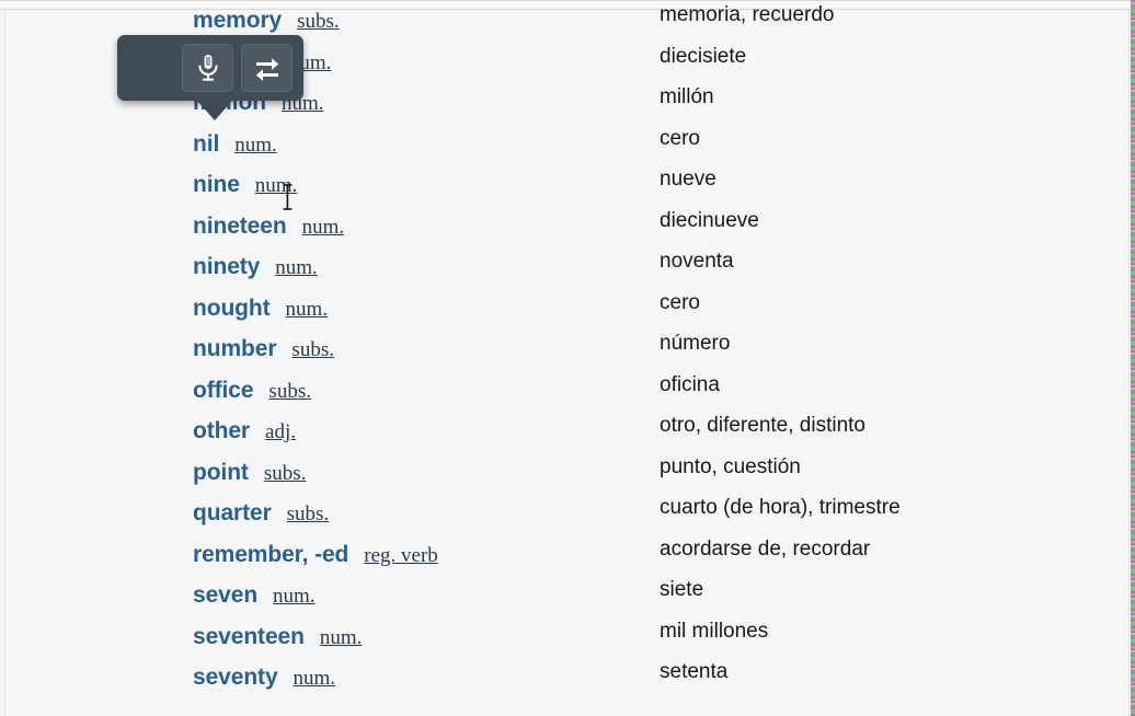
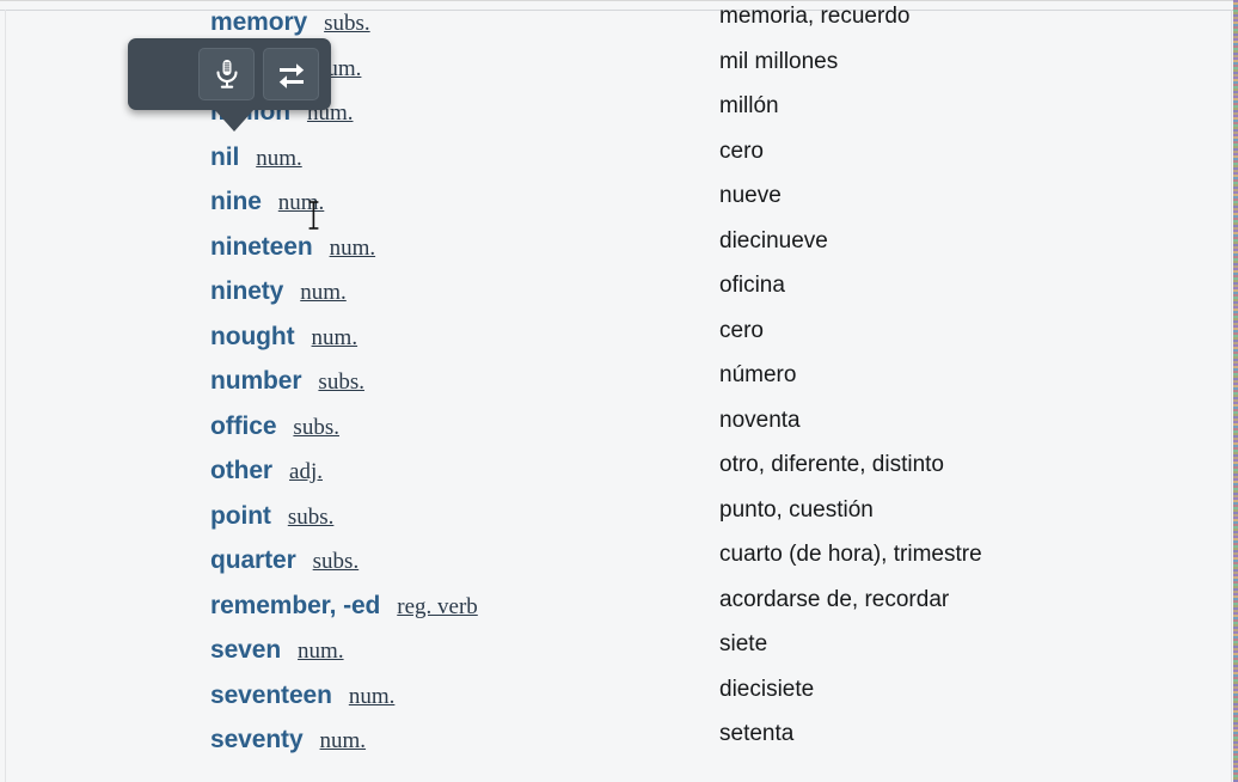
  memory
  subs.
  um.
  num.
  nil
  num.
  nine
  nu.
  nineteen
  num.
  ninety
  num.
  nought
  num.
  number
  subs.
  office
  subs.
  other
  adj.
  point
  subs.
  quarter
  subs.
  remember, -ed
  reg. verb
  seven
  num.
  seventeen
  num.
  seventy
  num.
  memoria, recuerdo
- diecisiete
+ mil millones
  millón
  cero
  nueve
  diecinueve
- noventa
+ oficina
  cero
  número
- oficina
+ noventa
  otro, diferente, distinto
  punto, cuestión
  cuarto (de hora), trimestre
  acordarse de, recordar
  siete
- mil millones
+ diecisiete
  setenta
